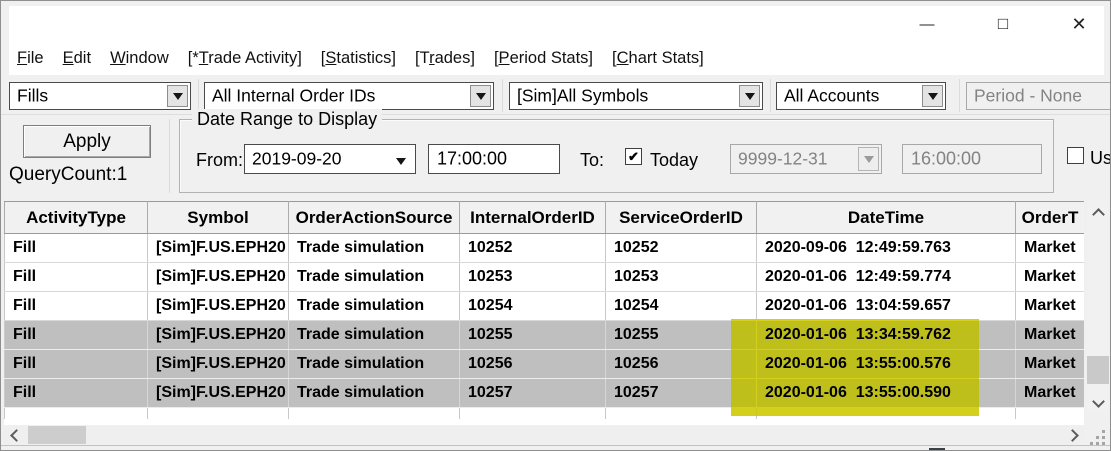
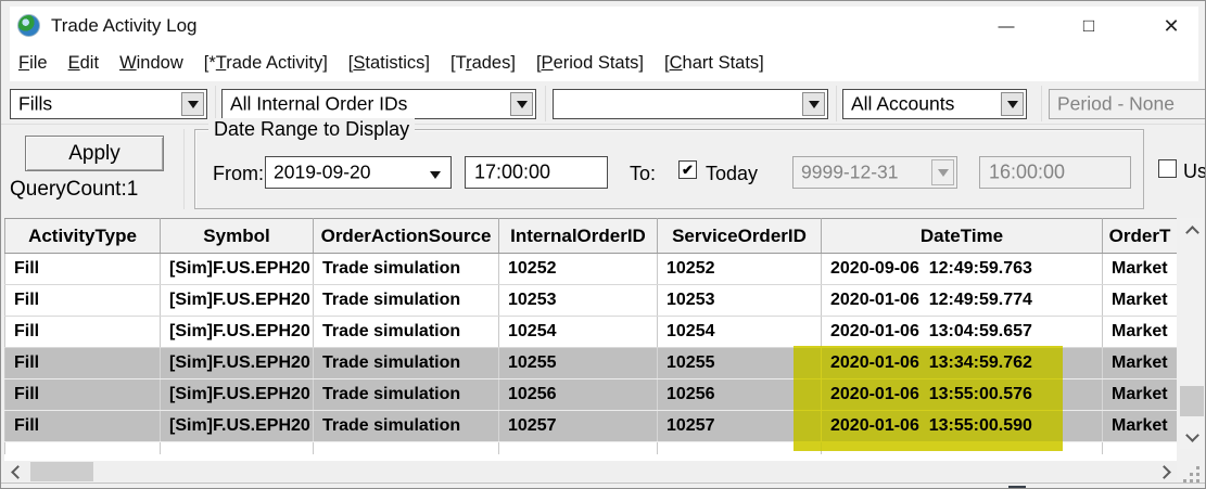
+ Trade Activity Log
  —
  □
  ✕
  File
  Edit
  Window
  [*Trade Activity]
  [Statistics]
  [Trades]
  [Period Stats]
  [Chart Stats]
  Fills
  All Internal Order IDs
- [Sim]All Symbols
  All Accounts
  Period - None
  Apply
  QueryCount:1
  Date Range to Display
  From:
  2019-09-20
  17:00:00
  To:
  ✔
  Today
  9999-12-31
  16:00:00
  Us
  ActivityType	Symbol	OrderActionSource	InternalOrderID	ServiceOrderID	DateTime	OrderT
  Fill	[Sim]F.US.EPH20	Trade simulation	10252	10252	2020-09-06 12:49:59.763	Market
  Fill	[Sim]F.US.EPH20	Trade simulation	10253	10253	2020-01-06 12:49:59.774	Market
  Fill	[Sim]F.US.EPH20	Trade simulation	10254	10254	2020-01-06 13:04:59.657	Market
